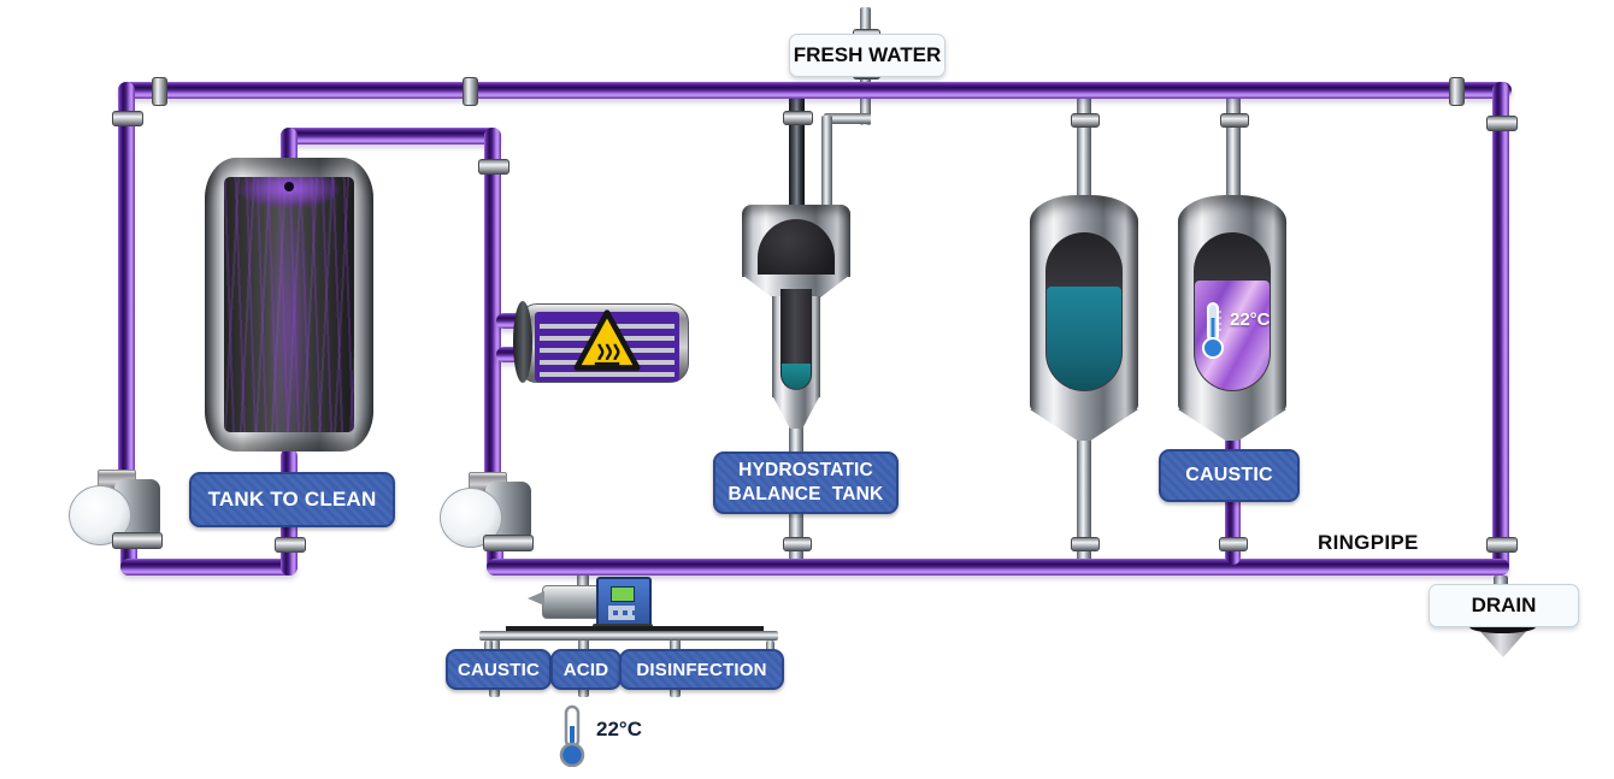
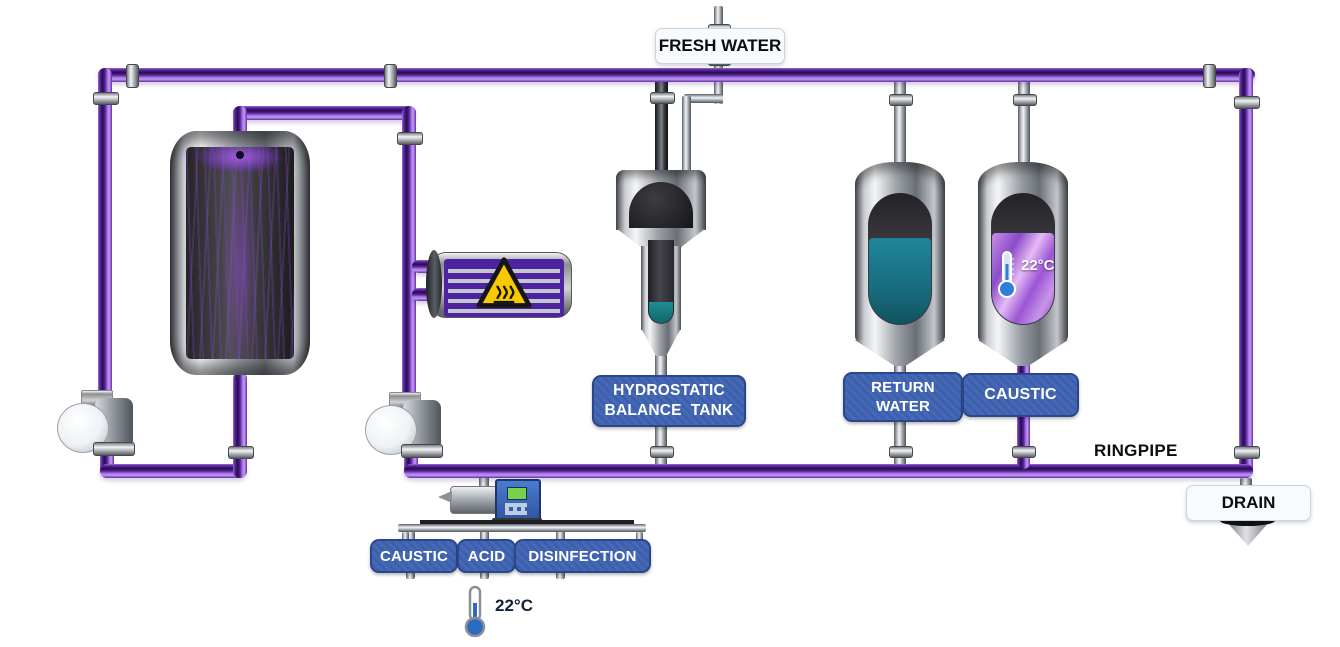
  22°C
  22°C
  FRESH WATER
- TANK TO CLEAN
  HYDROSTATIC
  BALANCE TANK
+ RETURN
+ WATER
  CAUSTIC
  RINGPIPE
  DRAIN
  CAUSTIC
  ACID
  DISINFECTION
